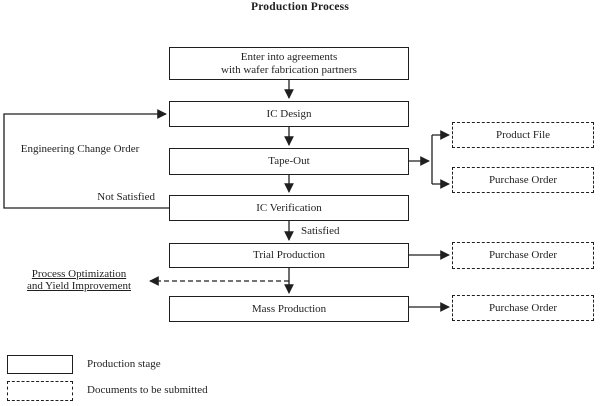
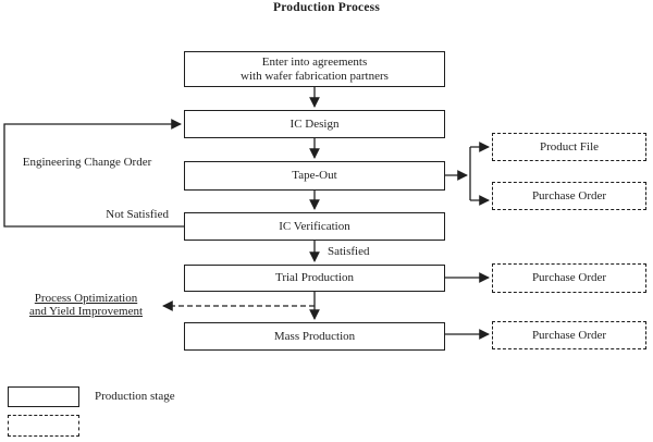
  Production Process
  Enter into agreements
  with wafer fabrication partners
  IC Design
  Tape-Out
  IC Verification
  Trial Production
  Mass Production
  Product File
  Purchase Order
  Purchase Order
  Purchase Order
  Engineering Change Order
  Not Satisfied
  Satisfied
  Process Optimization
  and Yield Improvement
  Production stage
- Documents to be submitted
